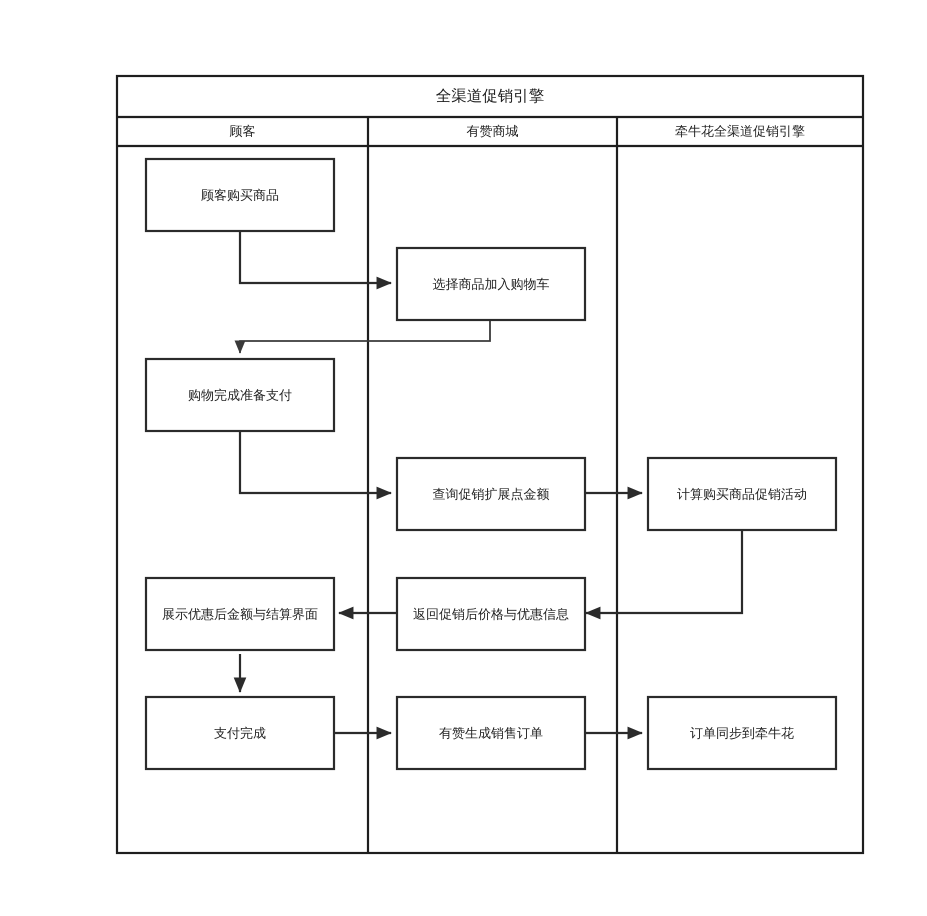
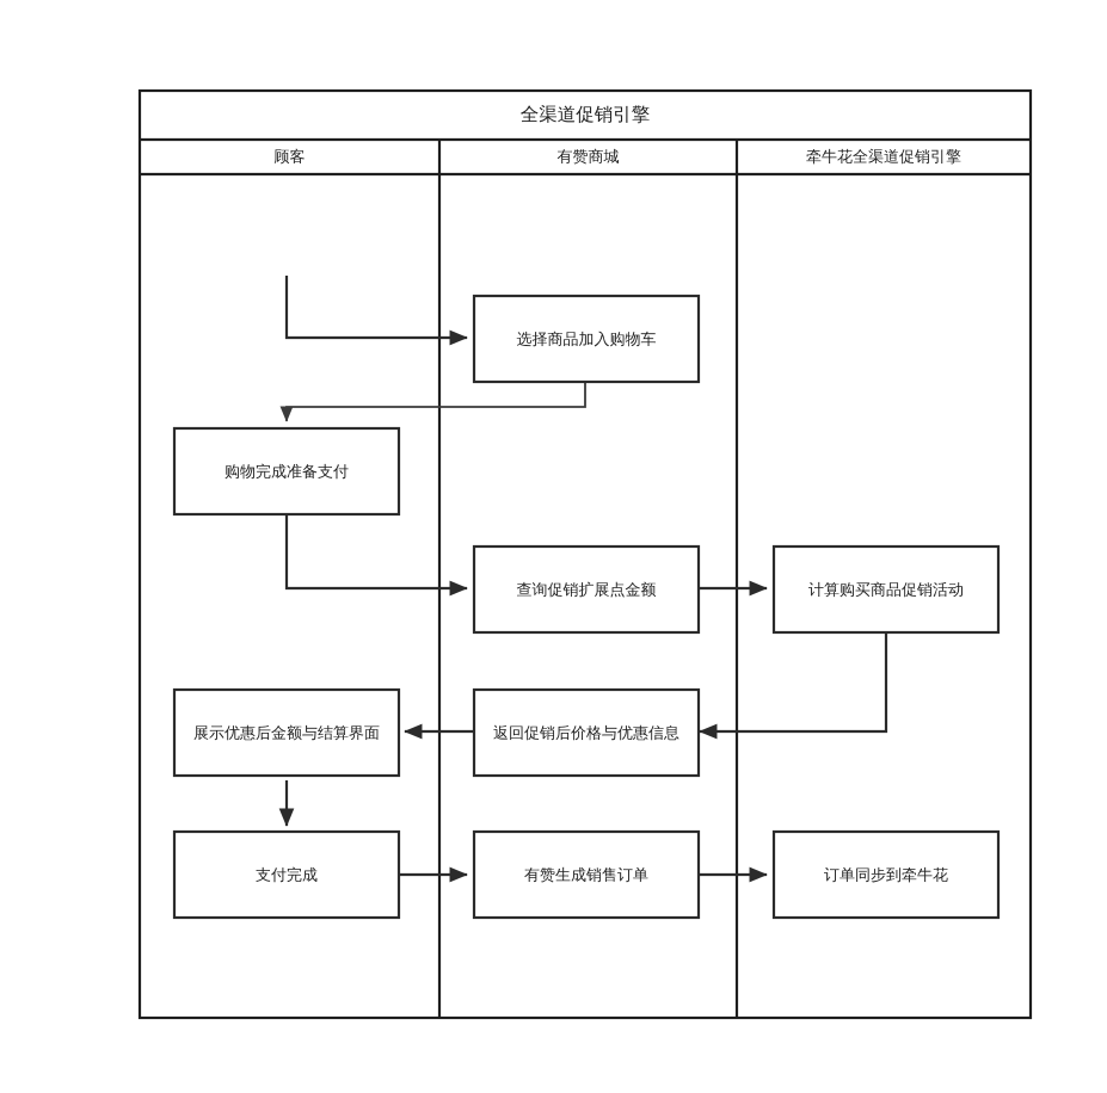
  全渠道促销引擎
  顾客
  有赞商城
  牵牛花全渠道促销引擎
- 顾客购买商品
  选择商品加入购物车
  购物完成准备支付
  查询促销扩展点金额
  计算购买商品促销活动
  返回促销后价格与优惠信息
  展示优惠后金额与结算界面
  支付完成
  有赞生成销售订单
  订单同步到牵牛花
